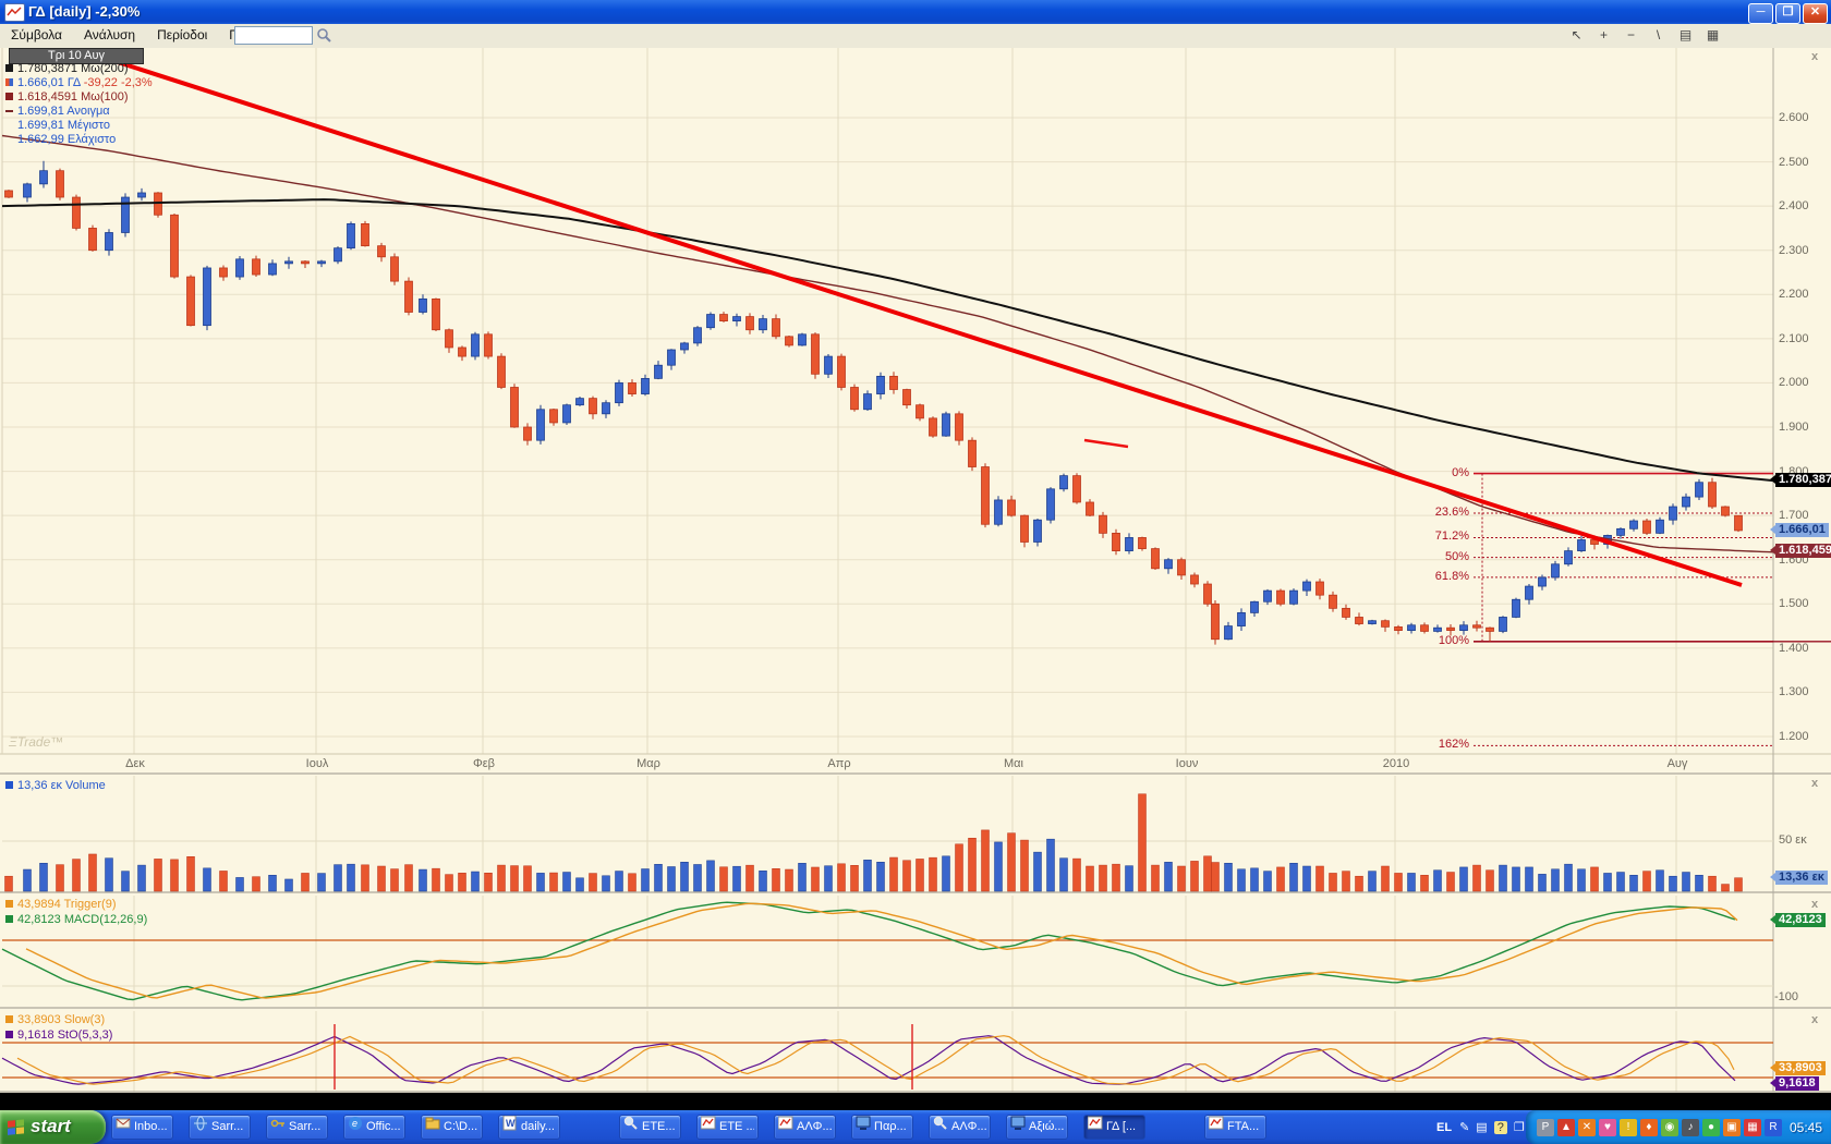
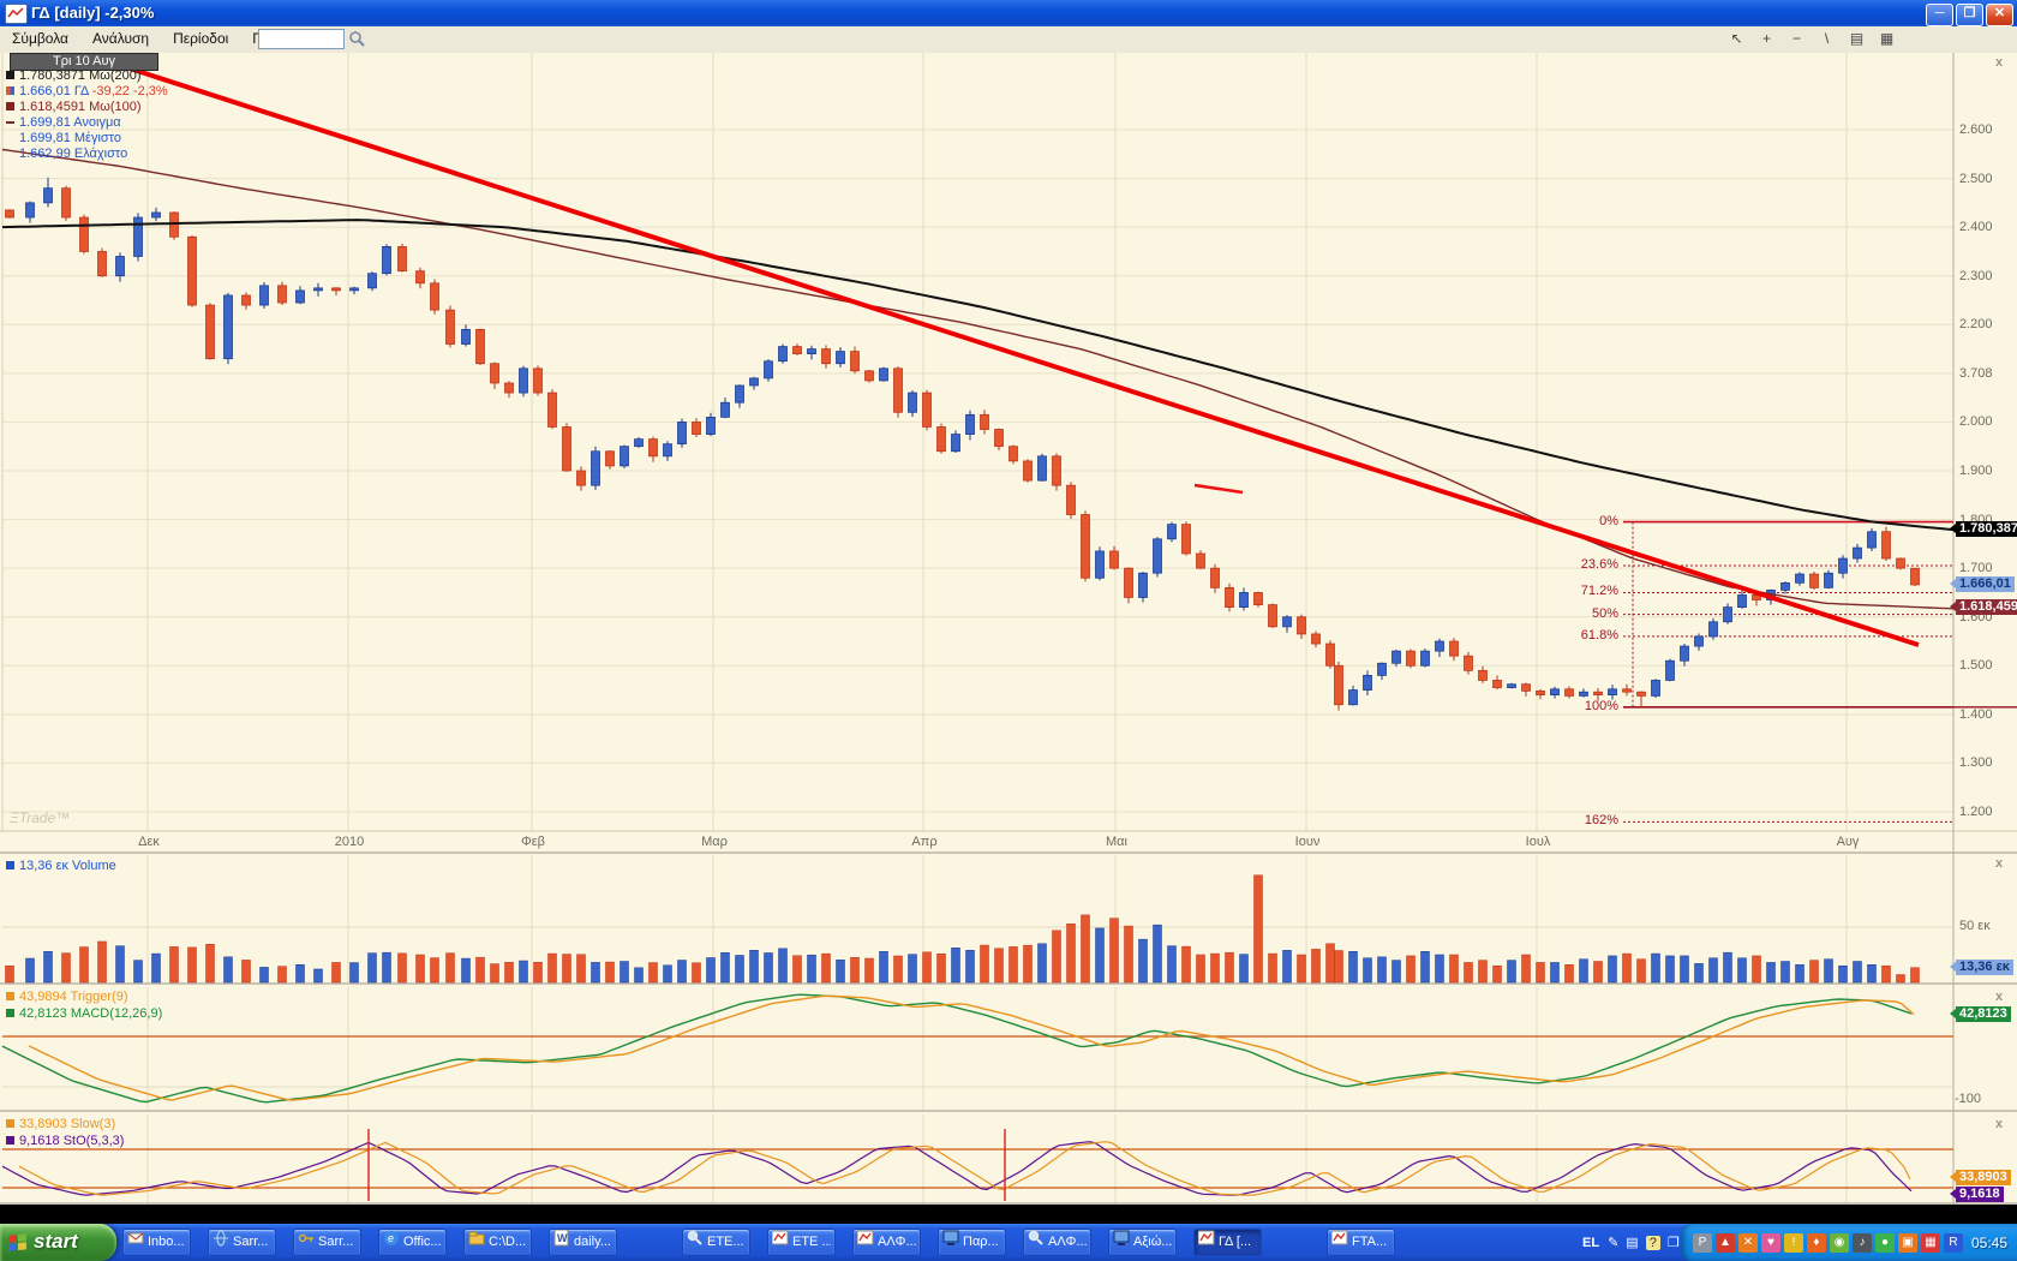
  ΓΔ [daily] -2,30%
  ─
  ❐
  ✕
  Σύμβολα Ανάλυση Περίοδοι
  ↖
  +
  −
  \
  ▤
  ▦
  Τρι 10 Αυγ
  1.780,3871 Μω(200)
  1.666,01 ΓΔ -39,22 -2,3%
  1.618,4591 Μω(100)
  1.699,81 Ανοιγμα
  1.699,81 Μέγιστο
  1.662,99 Ελάχιστο
  ΞTrade™
  0%
  23.6%
  71.2%
  50%
  61.8%
  100%
  162%
  2.600
  2.500
  2.400
  2.300
  2.200
- 2.100
+ 3.708
  2.000
  1.900
  1.800
  1.700
  1.600
  1.500
  1.400
  1.300
  1.200
  Δεκ
- Ιουλ
+ 2010
  Φεβ
  Μαρ
  Απρ
  Μαι
  Ιουν
- 2010
+ Ιουλ
  Αυγ
  50 εκ
  -100
  x
  x
  x
  x
  1.780,387
  1.666,01
  1.618,459
  13,36 εκ
  42,8123
  33,8903
  9,1618
  13,36 εκ Volume
  43,9894 Trigger(9)
  42,8123 MACD(12,26,9)
  33,8903 Slow(3)
  9,1618 StO(5,3,3)
  start
  Inbo...
  Sarr...
  Sarr...
  e
  Offic...
  C:\D...
  W
  daily...
  ΕΤΕ...
  ΕΤΕ ..
  ΑΛΦ...
  Παρ...
  ΑΛΦ...
  Αξιώ...
  ΓΔ [...
  FTA...
  EL
  ✎ ▤ ? ❐
  P
  ▲
  ✕
  ♥
  !
  ♦
  ◉
  ♪
  ●
  ▣
  ▦
  R
  05:45
